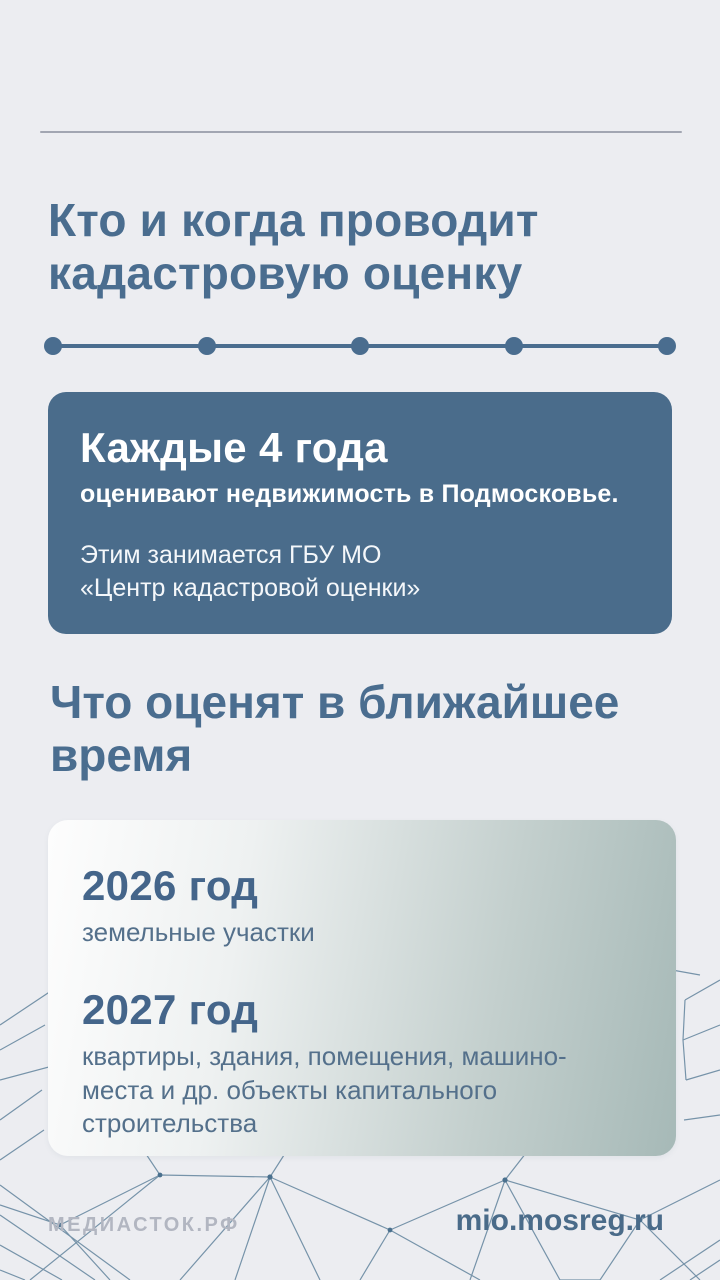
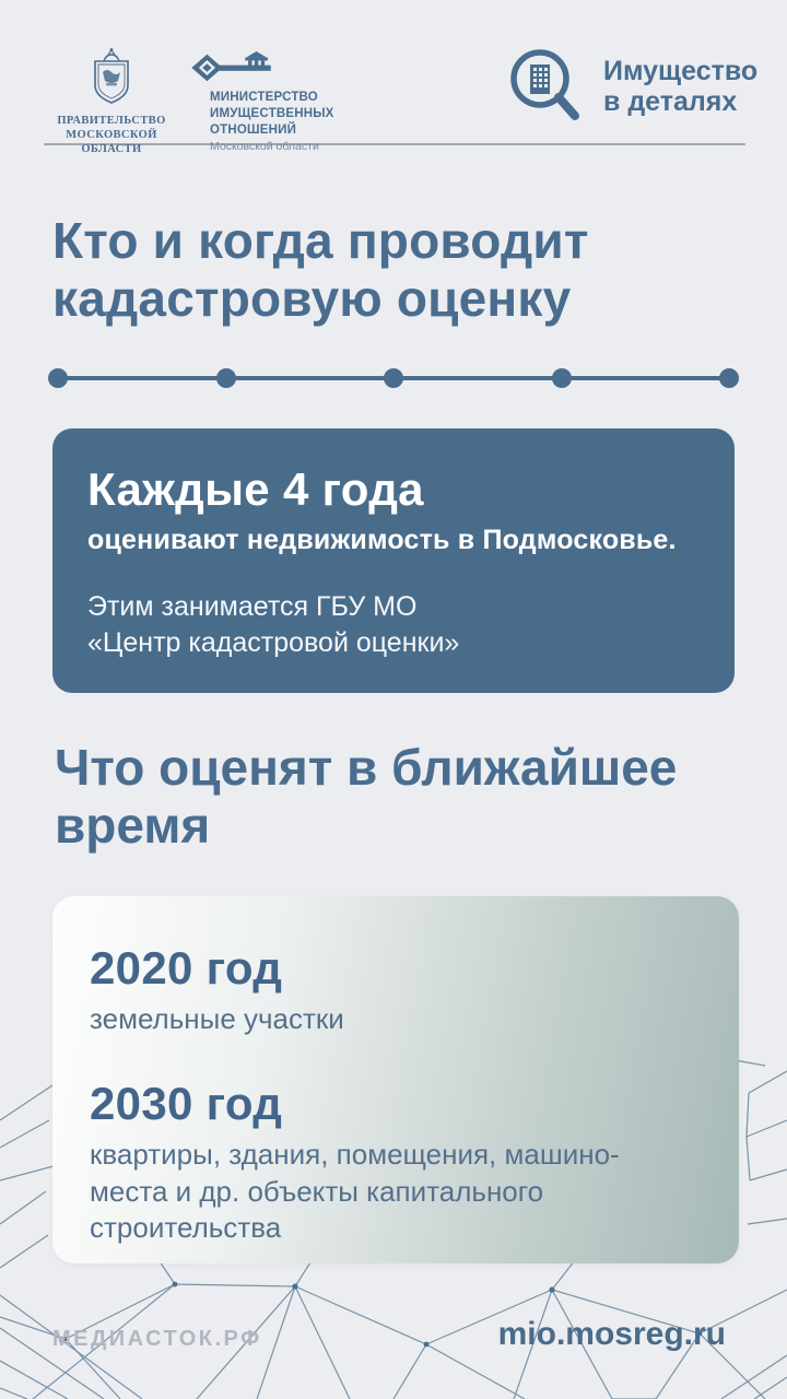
+ ПРАВИТЕЛЬСТВО
+ МОСКОВСКОЙ
+ ОБЛАСТИ
+ МИНИСТЕРСТВО
+ ИМУЩЕСТВЕННЫХ
+ ОТНОШЕНИЙ
+ Московской области
+ Имущество
+ в деталях
  Кто и когда проводит
  кадастровую оценку
  Каждые 4 года
  оценивают недвижимость в Подмосковье.
  Этим занимается ГБУ МО
  «Центр кадастровой оценки»
  Что оценят в ближайшее
  время
- 2026 год
+ 2020 год
  земельные участки
- 2027 год
+ 2030 год
  квартиры, здания, помещения, машино-места и др. объекты капитального строительства
  МЕДИАСТОК.РФ
  mio.mosreg.ru
